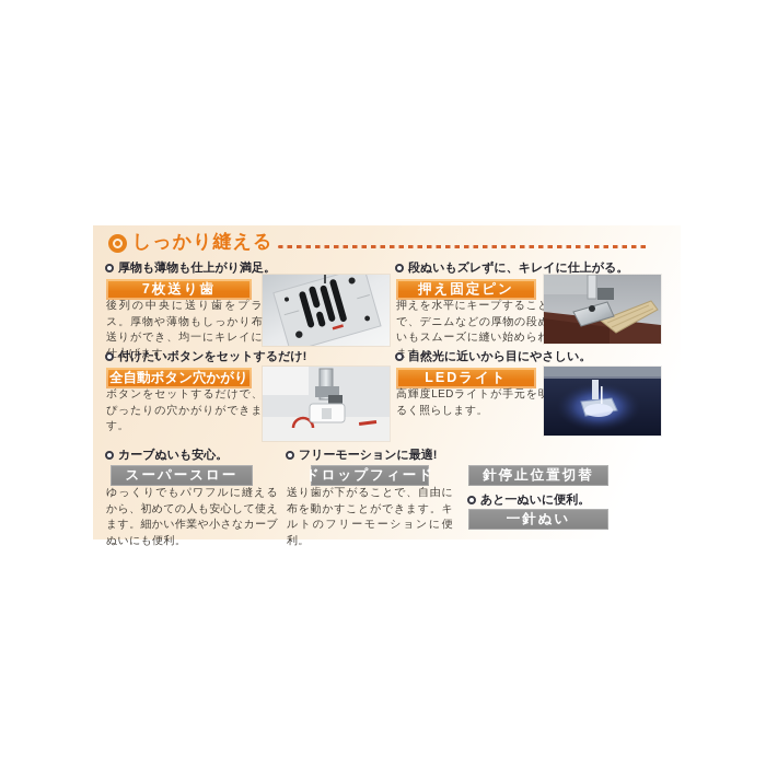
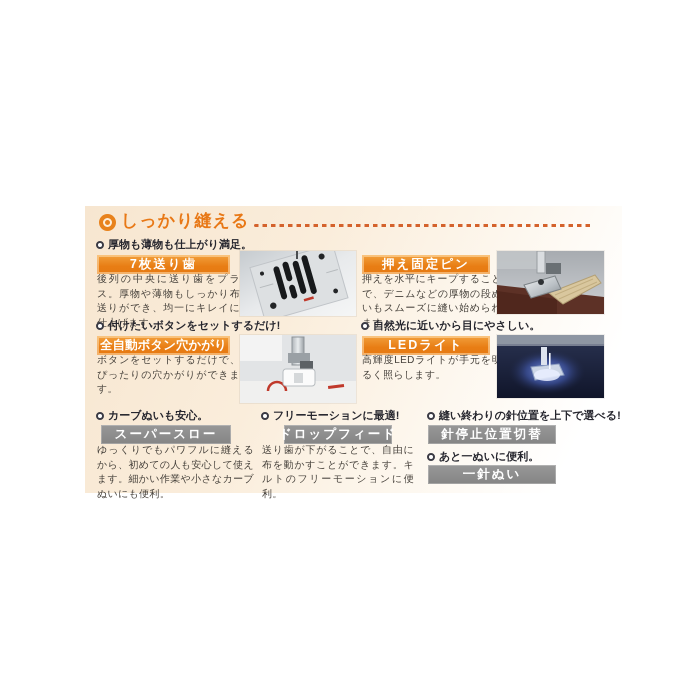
  しっかり縫える
  厚物も薄物も仕上がり満足。
  7枚送り歯
  後列の中央に送り歯をプラス。厚物や薄物もしっかり布送りができ、均一にキレイに上げます。
  付けたいボタンをセットするだけ!
  全自動ボタン穴かがり
  ボタンをセットするだけで、ぴったりの穴かがりができます。
- 段ぬいもズレずに、キレイに仕上がる。
  押え固定ピン
  押えを水平にキープすることで、デニムなどの厚物の段ぬいもスムーズに縫い始められす。
  自然光に近いから目にやさしい。
  LEDライト
  高輝度LEDライトが手元を明るく照らします。
  カーブぬいも安心。
  スーパースロー
  ゆっくりでもパワフルに縫えるから、初めての人も安心して使えます。細かい作業や小さなカーブぬいにも便利。
  フリーモーションに最適!
  ドロップフィード
  送り歯が下がることで、自由に布を動かすことができます。キルトのフリーモーションに便利。
+ 縫い終わりの針位置を上下で選べる!
  針停止位置切替
  あと一ぬいに便利。
  一針ぬい
